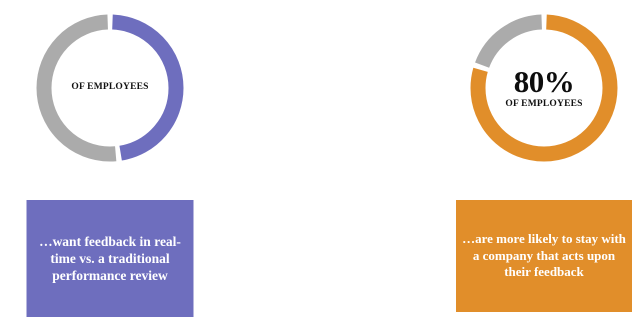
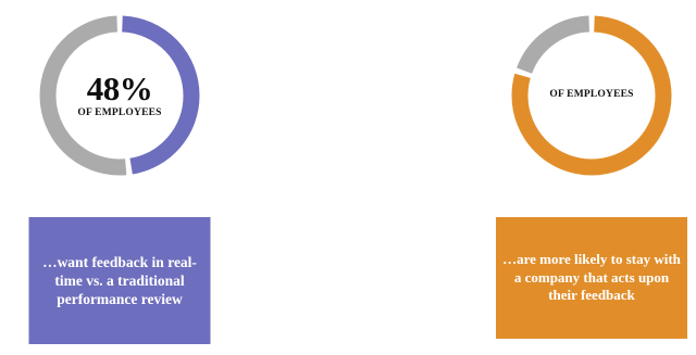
+ 48%
  OF EMPLOYEES
  …want feedback in real-time vs. a traditional performance review
- 80%
  OF EMPLOYEES
  …are more likely to stay with a company that acts upon their feedback
